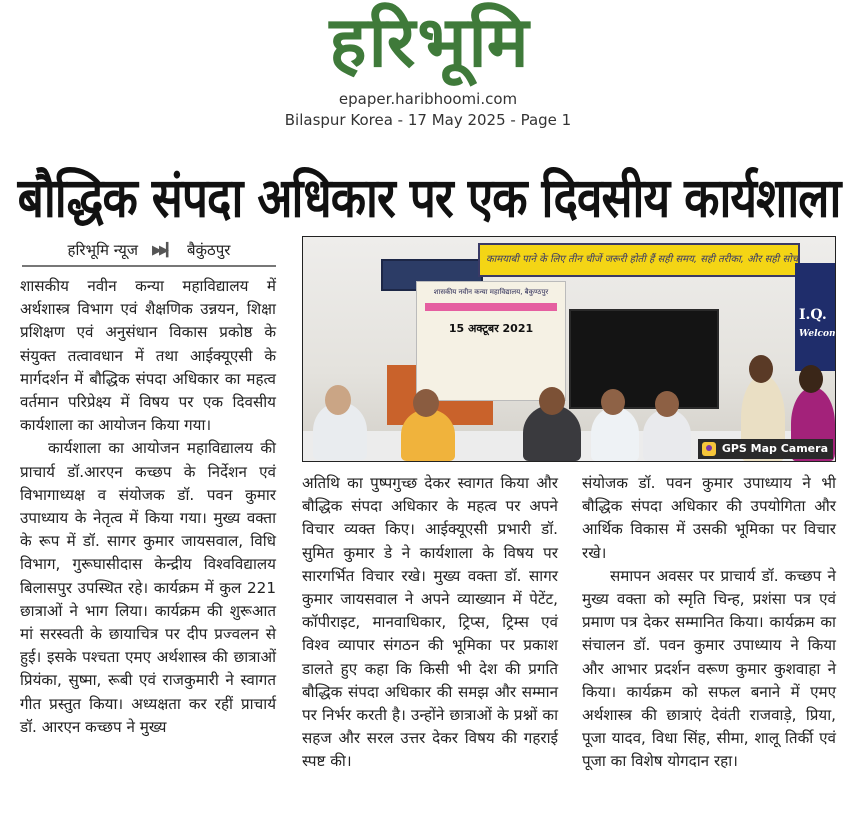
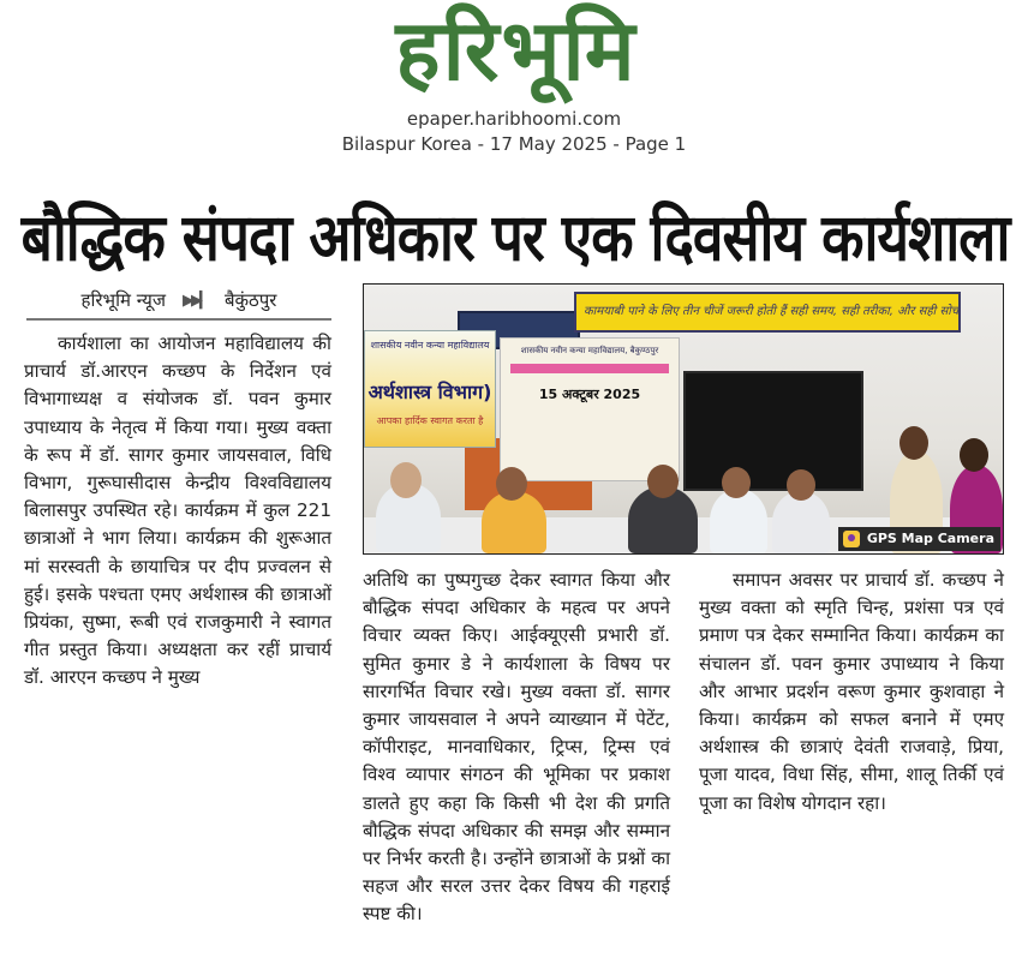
  हरिभूमि
  epaper.haribhoomi.com
  Bilaspur Korea - 17 May 2025 - Page 1
  बौद्धिक संपदा अधिकार पर एक दिवसीय कार्यशाला
  हरिभूमि न्यूज
  ▶▶▎
  बैकुंठपुर
- शासकीय नवीन कन्या महाविद्यालय में अर्थशास्त्र विभाग एवं शैक्षणिक उन्नयन, शिक्षा प्रशिक्षण एवं अनुसंधान विकास प्रकोष्ठ के संयुक्त तत्वावधान में तथा आईक्यूएसी के मार्गदर्शन में बौद्धिक संपदा अधिकार का महत्व वर्तमान परिप्रेक्ष्य में विषय पर एक दिवसीय कार्यशाला का आयोजन किया गया।
  कार्यशाला का आयोजन महाविद्यालय की प्राचार्य डॉ.आरएन कच्छप के निर्देशन एवं विभागाध्यक्ष व संयोजक डॉ. पवन कुमार उपाध्याय के नेतृत्व में किया गया। मुख्य वक्ता के रूप में डॉ. सागर कुमार जायसवाल, विधि विभाग, गुरूघासीदास केन्द्रीय विश्वविद्यालय बिलासपुर उपस्थित रहे। कार्यक्रम में कुल 221 छात्राओं ने भाग लिया। कार्यक्रम की शुरूआत मां सरस्वती के छायाचित्र पर दीप प्रज्वलन से हुई। इसके पश्चता एमए अर्थशास्त्र की छात्राओं प्रियंका, सुष्मा, रूबी एवं राजकुमारी ने स्वागत गीत प्रस्तुत किया। अध्यक्षता कर रहीं प्राचार्य डॉ. आरएन कच्छप ने मुख्य
  कामयाबी पाने के लिए तीन चीजें जरूरी होती हैं सही समय, सही तरीका, और सही सोच
+ शासकीय नवीन कन्या महाविद्यालय
+ अर्थशास्त्र विभाग)
+ आपका हार्दिक स्वागत करता है
  शासकीय नवीन कन्या महाविद्यालय, बैकुण्ठपुर
- 15 अक्टूबर 2021
+ 15 अक्टूबर 2025
- I.Q.
- Welcom
  GPS Map Camera
  अतिथि का पुष्पगुच्छ देकर स्वागत किया और बौद्धिक संपदा अधिकार के महत्व पर अपने विचार व्यक्त किए। आईक्यूएसी प्रभारी डॉ. सुमित कुमार डे ने कार्यशाला के विषय पर सारगर्भित विचार रखे। मुख्य वक्ता डॉ. सागर कुमार जायसवाल ने अपने व्याख्यान में पेटेंट, कॉपीराइट, मानवाधिकार, ट्रिप्स, ट्रिम्स एवं विश्व व्यापार संगठन की भूमिका पर प्रकाश डालते हुए कहा कि किसी भी देश की प्रगति बौद्धिक संपदा अधिकार की समझ और सम्मान पर निर्भर करती है। उन्होंने छात्राओं के प्रश्नों का सहज और सरल उत्तर देकर विषय की गहराई स्पष्ट की।
- संयोजक डॉ. पवन कुमार उपाध्याय ने भी बौद्धिक संपदा अधिकार की उपयोगिता और आर्थिक विकास में उसकी भूमिका पर विचार रखे।
  समापन अवसर पर प्राचार्य डॉ. कच्छप ने मुख्य वक्ता को स्मृति चिन्ह, प्रशंसा पत्र एवं प्रमाण पत्र देकर सम्मानित किया। कार्यक्रम का संचालन डॉ. पवन कुमार उपाध्याय ने किया और आभार प्रदर्शन वरूण कुमार कुशवाहा ने किया। कार्यक्रम को सफल बनाने में एमए अर्थशास्त्र की छात्राएं देवंती राजवाड़े, प्रिया, पूजा यादव, विधा सिंह, सीमा, शालू तिर्की एवं पूजा का विशेष योगदान रहा।
